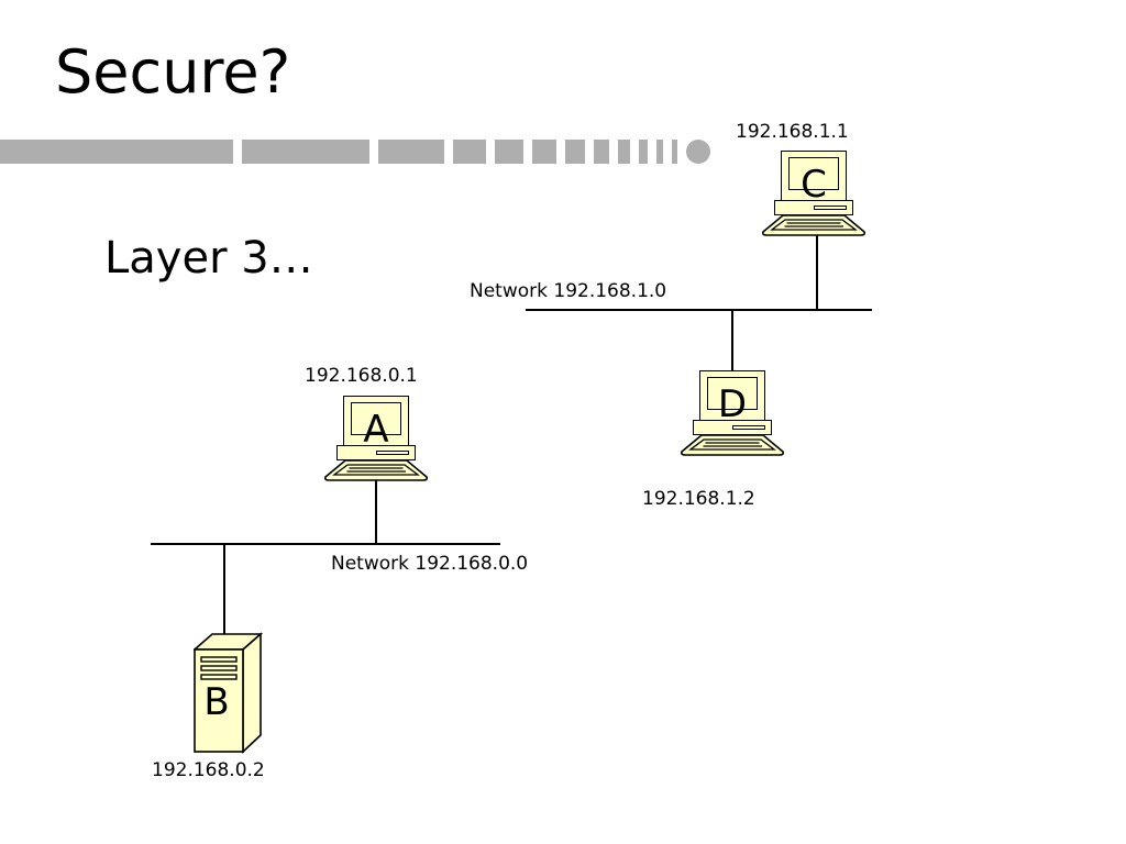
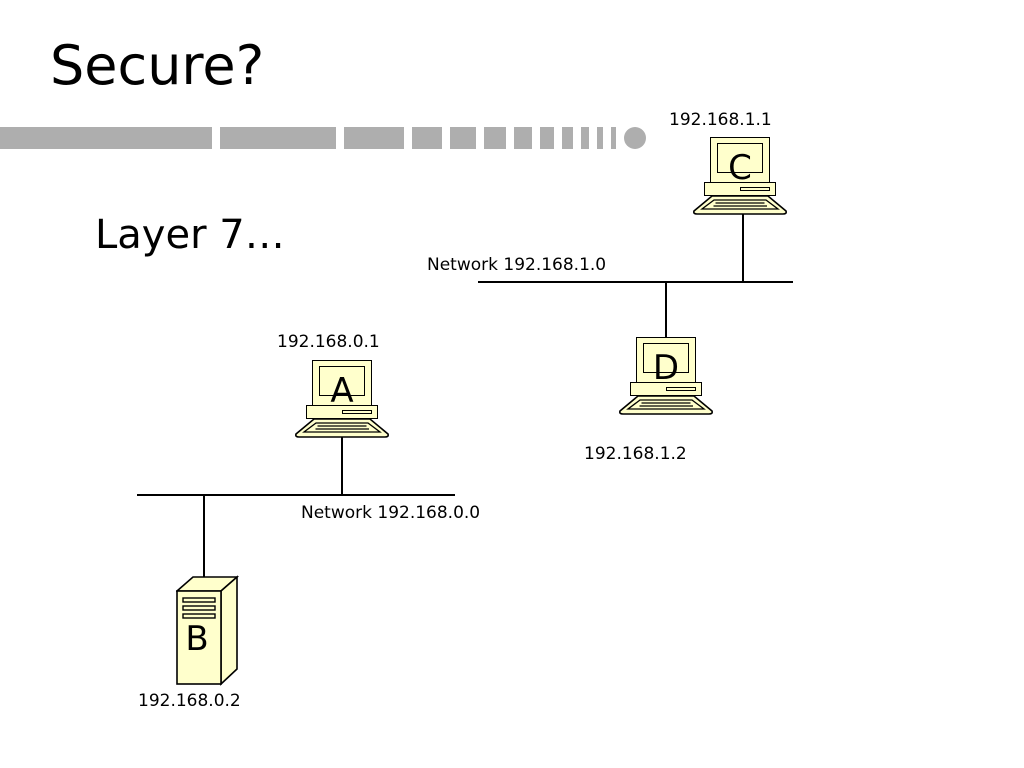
  Secure?
- Layer 3…
+ Layer 7…
  Network 192.168.1.0
  Network 192.168.0.0
  192.168.1.1
  C
  192.168.1.2
  D
  192.168.0.1
  A
  192.168.0.2
  B
